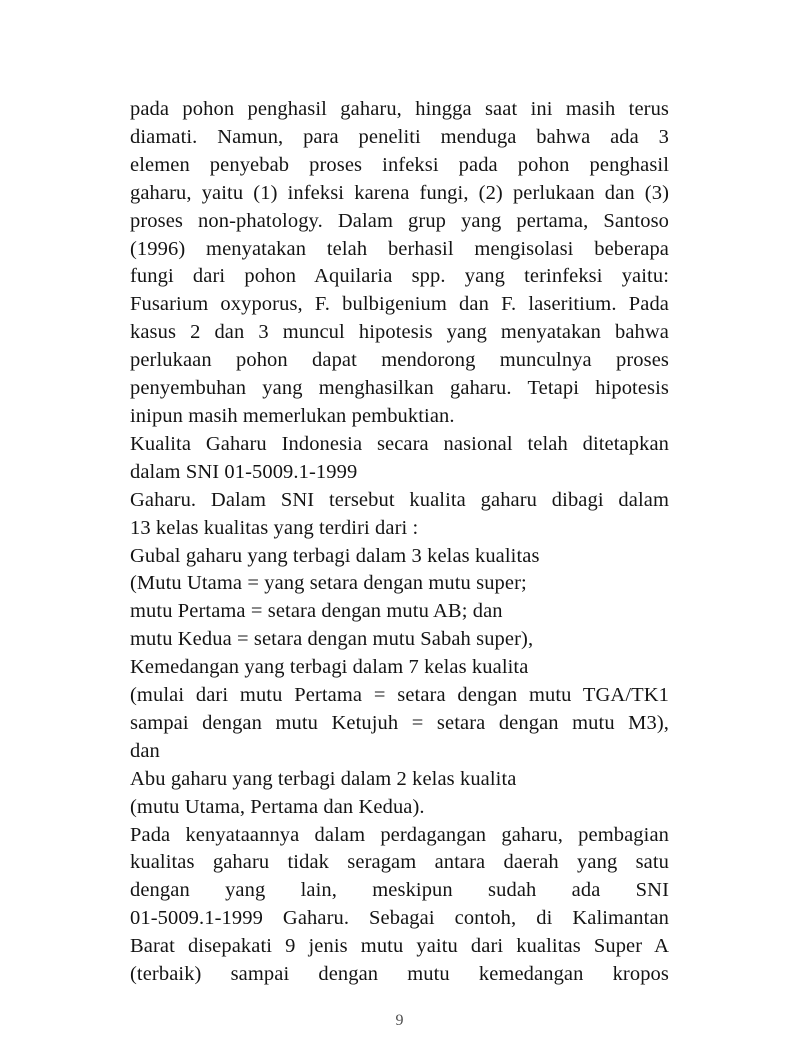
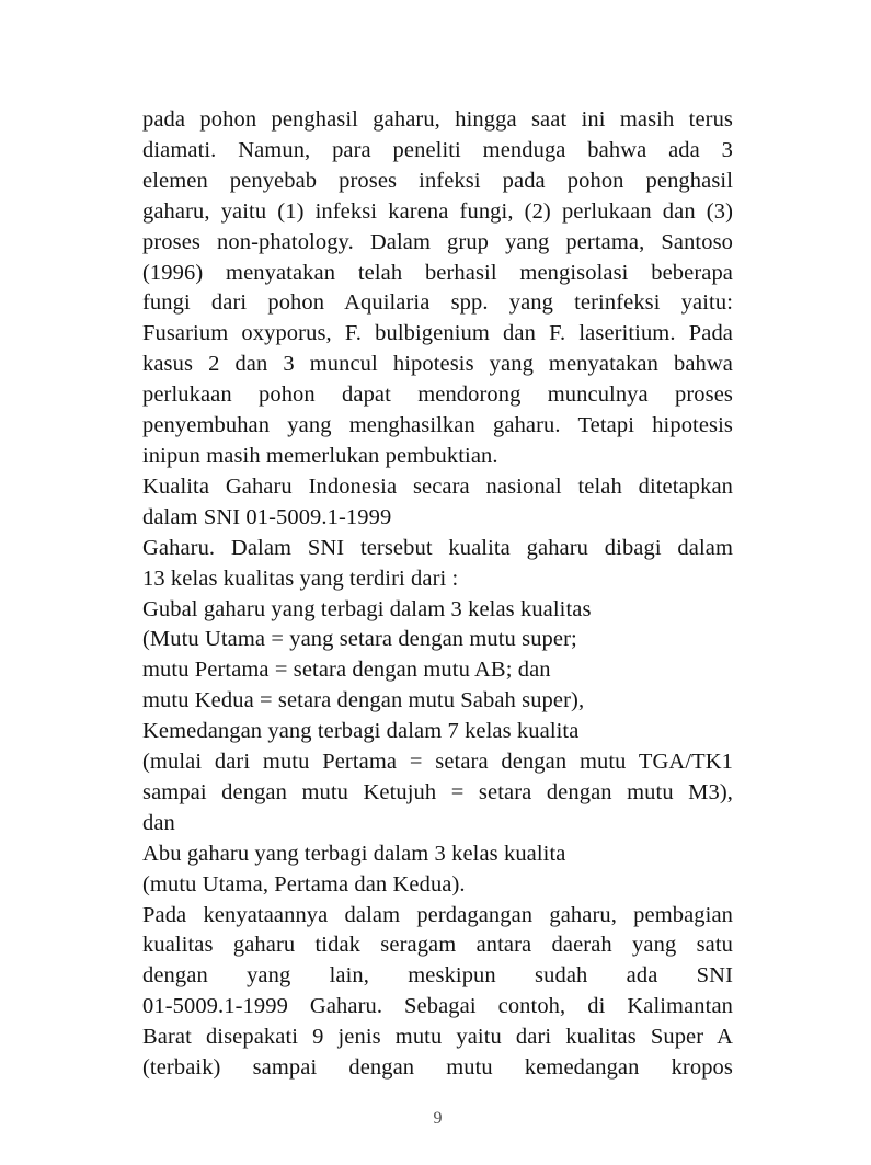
  pada pohon penghasil gaharu, hingga saat ini masih terus
  diamati. Namun, para peneliti menduga bahwa ada 3
  elemen penyebab proses infeksi pada pohon penghasil
  gaharu, yaitu (1) infeksi karena fungi, (2) perlukaan dan (3)
  proses non-phatology. Dalam grup yang pertama, Santoso
  (1996) menyatakan telah berhasil mengisolasi beberapa
  fungi dari pohon Aquilaria spp. yang terinfeksi yaitu:
  Fusarium oxyporus, F. bulbigenium dan F. laseritium. Pada
  kasus 2 dan 3 muncul hipotesis yang menyatakan bahwa
  perlukaan pohon dapat mendorong munculnya proses
  penyembuhan yang menghasilkan gaharu. Tetapi hipotesis
  inipun masih memerlukan pembuktian.
  Kualita Gaharu Indonesia secara nasional telah ditetapkan
  dalam SNI 01-5009.1-1999
  Gaharu. Dalam SNI tersebut kualita gaharu dibagi dalam
  13 kelas kualitas yang terdiri dari :
  Gubal gaharu yang terbagi dalam 3 kelas kualitas
  (Mutu Utama = yang setara dengan mutu super;
  mutu Pertama = setara dengan mutu AB; dan
  mutu Kedua = setara dengan mutu Sabah super),
  Kemedangan yang terbagi dalam 7 kelas kualita
  (mulai dari mutu Pertama = setara dengan mutu TGA/TK1
  sampai dengan mutu Ketujuh = setara dengan mutu M3),
  dan
- Abu gaharu yang terbagi dalam 2 kelas kualita
+ Abu gaharu yang terbagi dalam 3 kelas kualita
  (mutu Utama, Pertama dan Kedua).
  Pada kenyataannya dalam perdagangan gaharu, pembagian
  kualitas gaharu tidak seragam antara daerah yang satu
  dengan yang lain, meskipun sudah ada SNI
  01-5009.1-1999 Gaharu. Sebagai contoh, di Kalimantan
  Barat disepakati 9 jenis mutu yaitu dari kualitas Super A
  (terbaik) sampai dengan mutu kemedangan kropos
  9
